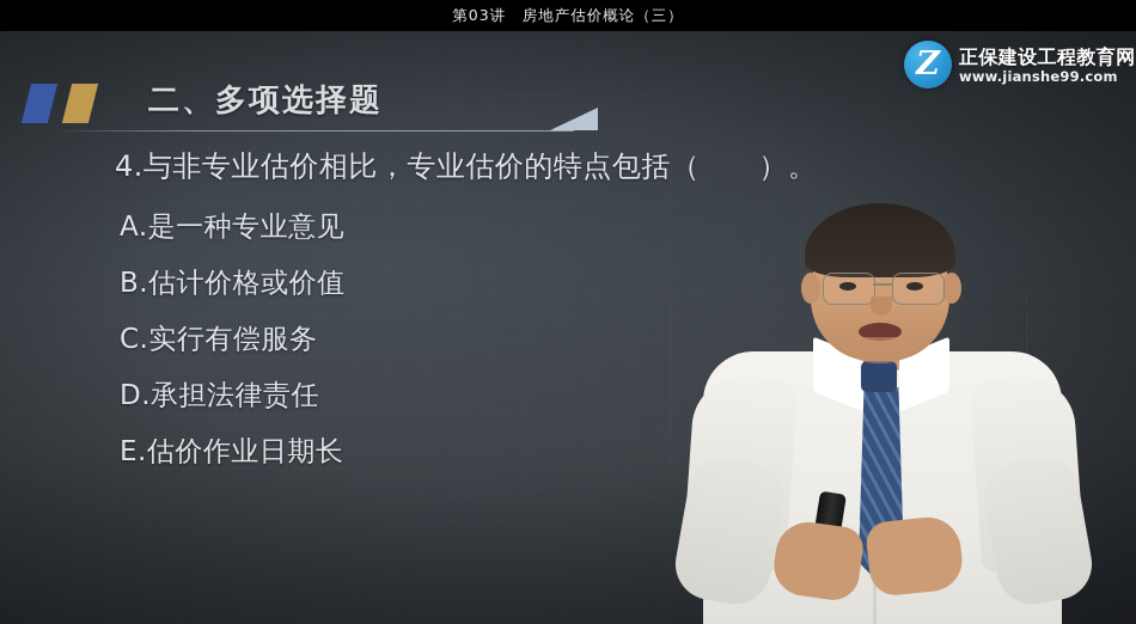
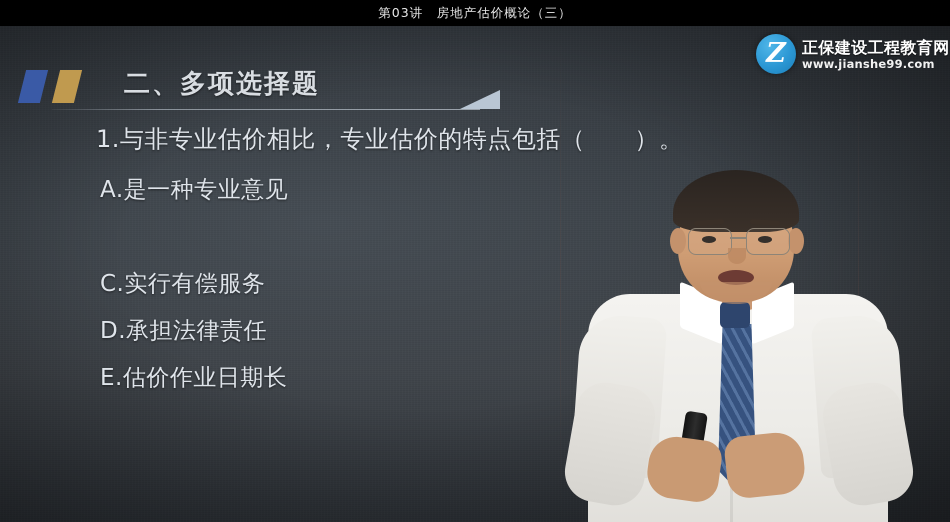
  二、多项选择题
- 4.与非专业估价相比，专业估价的特点包括（ ）。
+ 1.与非专业估价相比，专业估价的特点包括（ ）。
  A.是一种专业意见
- B.估计价格或价值
  C.实行有偿服务
  D.承担法律责任
  E.估价作业日期长
  Z
  正保建设工程教育网
  www.jianshe99.com
  第03讲 房地产估价概论（三）
